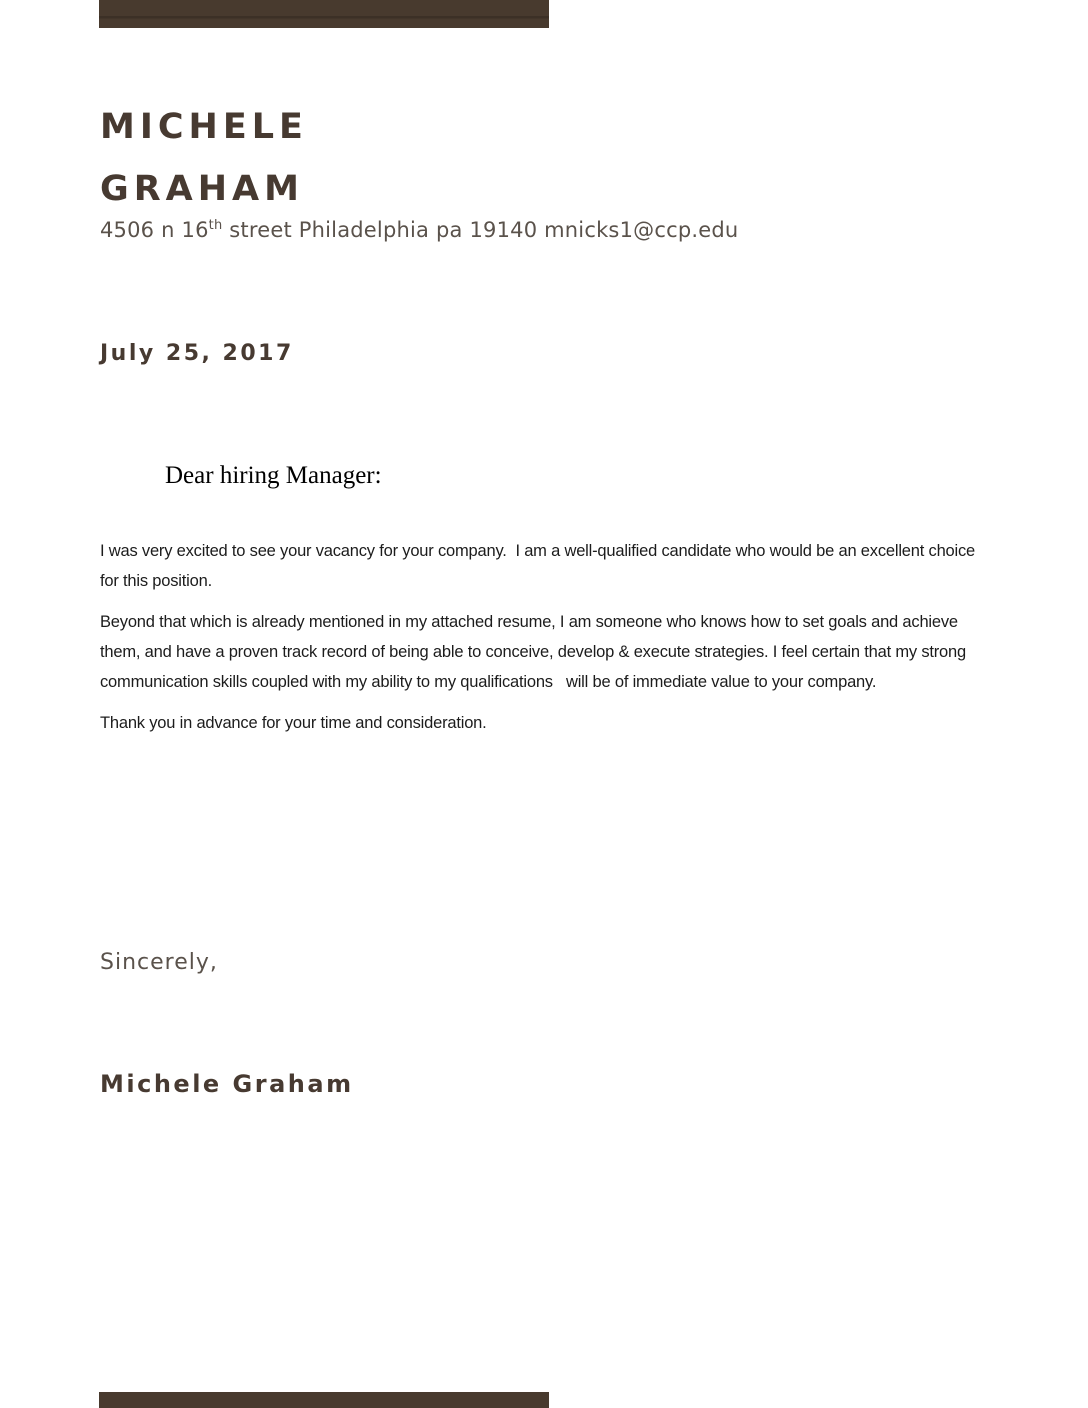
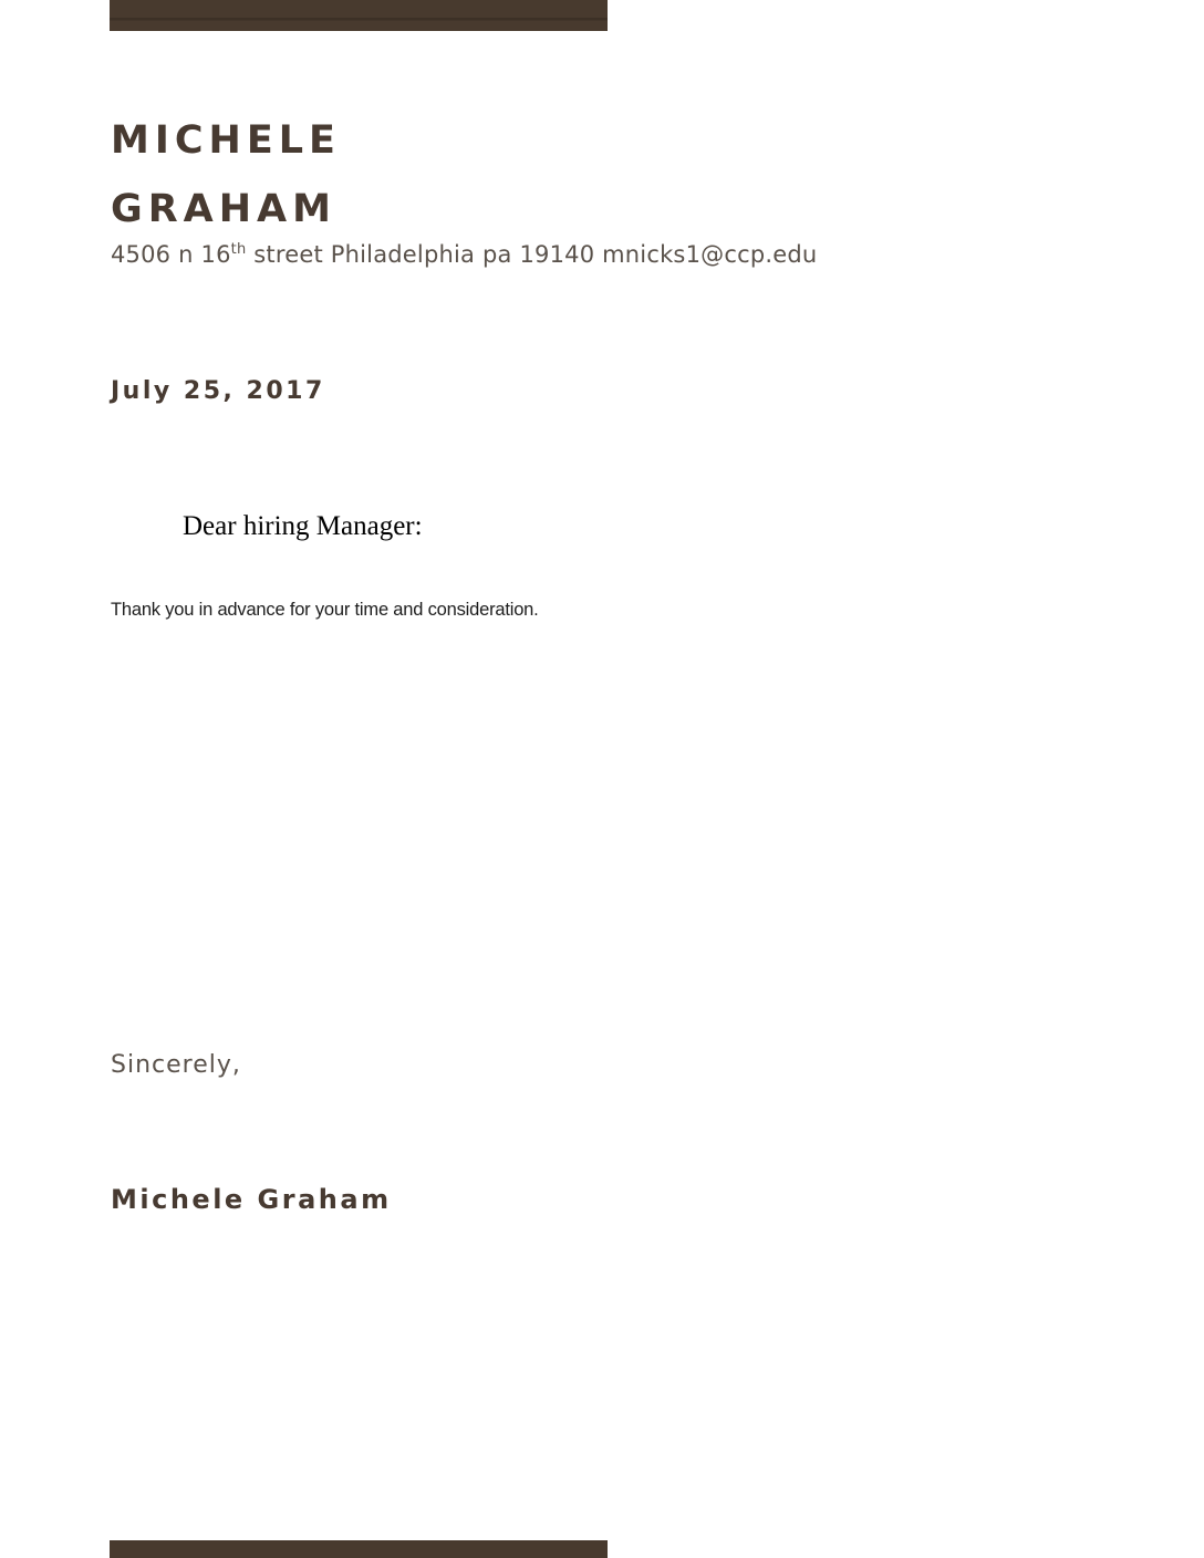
  MICHELE
  GRAHAM
  4506 n 16th street Philadelphia pa 19140 mnicks1@ccp.edu
  July 25, 2017
  Dear hiring Manager:
- I was very excited to see your vacancy for your company. I am a well-qualified candidate who would be an excellent choice for this position.
- Beyond that which is already mentioned in my attached resume, I am someone who knows how to set goals and achieve them, and have a proven track record of being able to conceive, develop & execute strategies. I feel certain that my strong communication skills coupled with my ability to my qualifications will be of immediate value to your company.
  Thank you in advance for your time and consideration.
  Sincerely,
  Michele Graham
